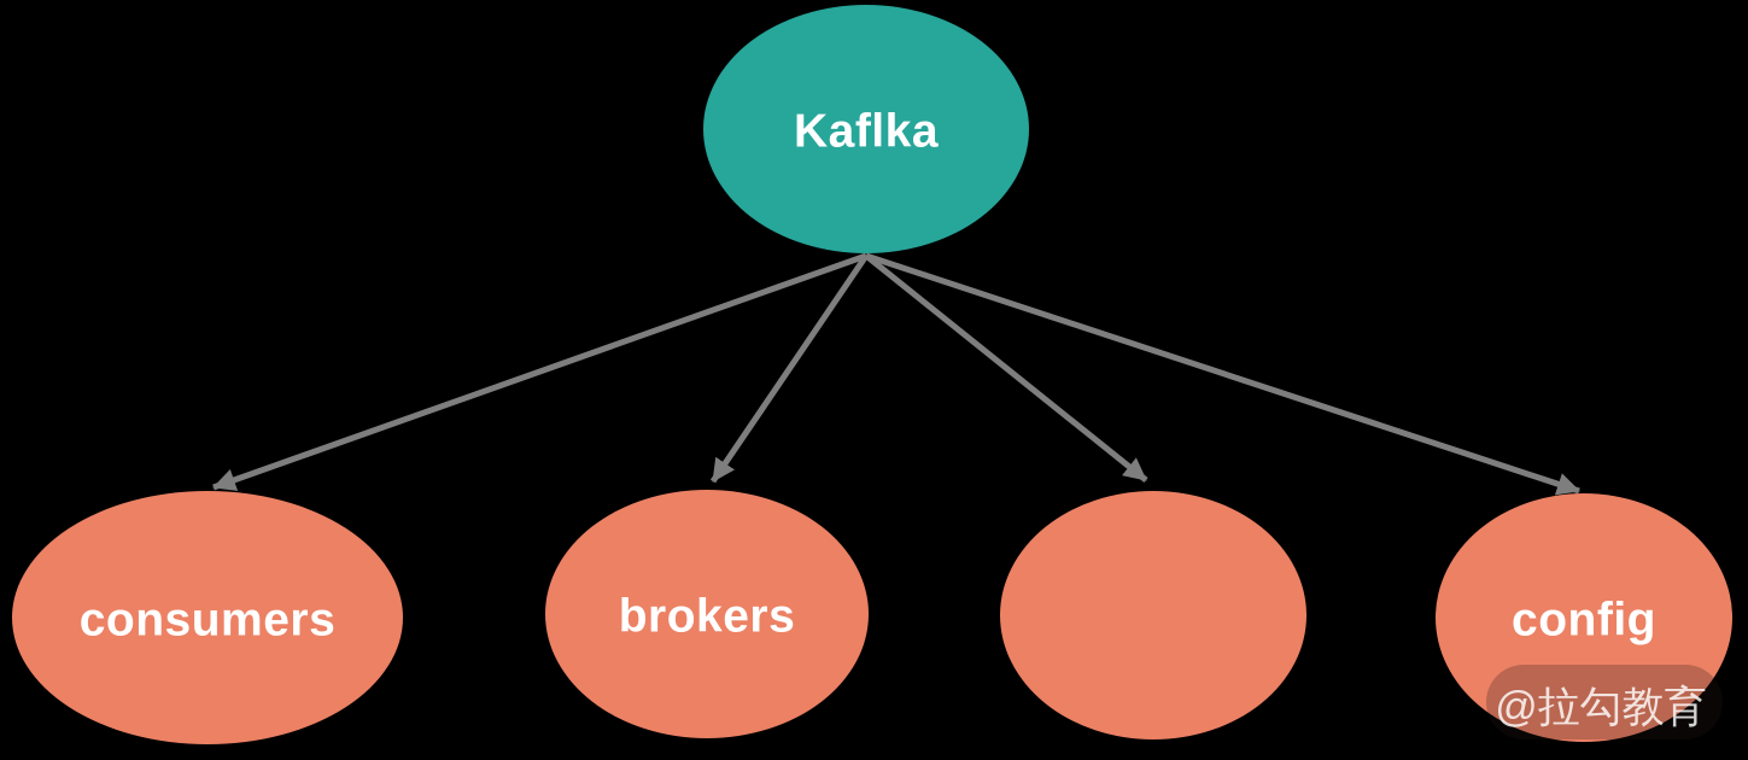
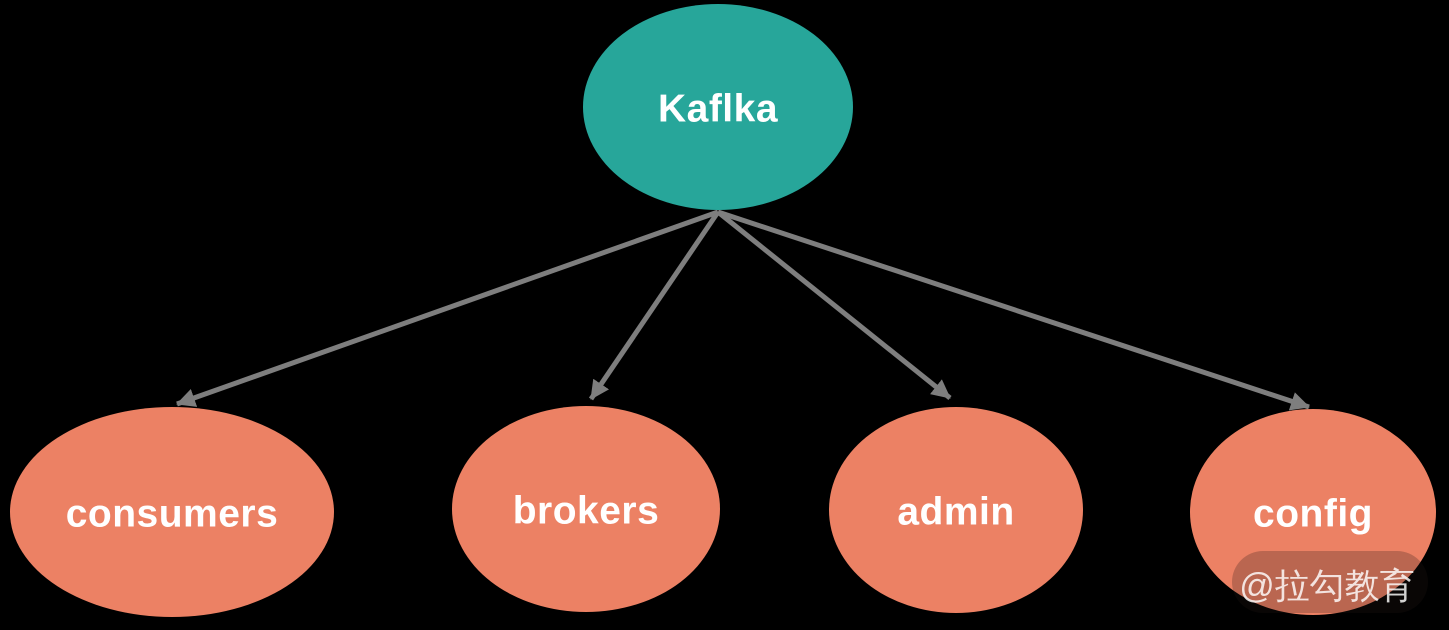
  Kaflka
  consumers
  brokers
+ admin
  config
  @拉勾教育
